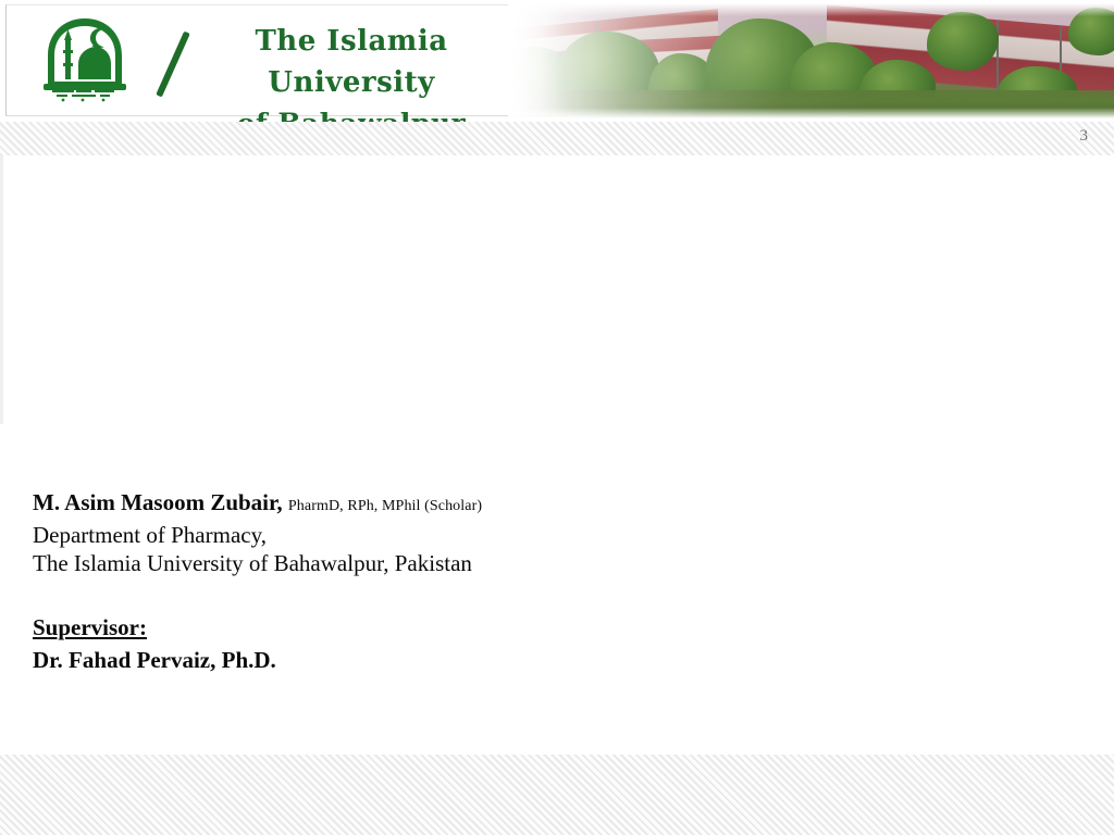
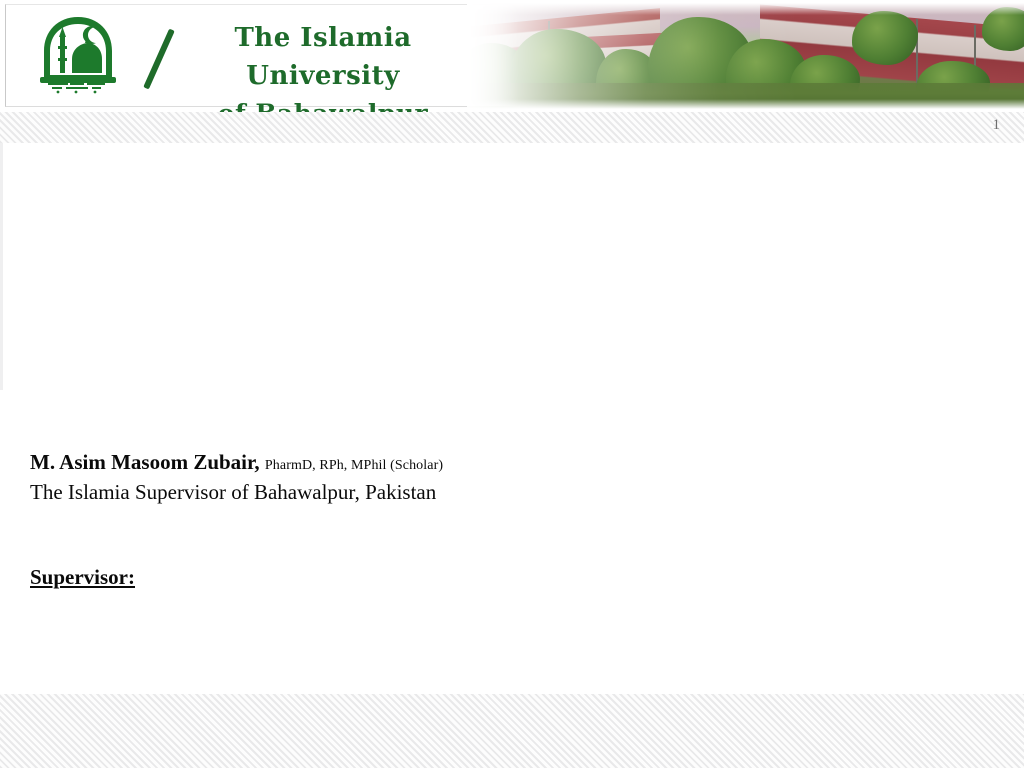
  The Islamia University
- 3
+ 1
  M. Asim Masoom Zubair, PharmD, RPh, MPhil (Scholar)
- Department of Pharmacy,
- The Islamia University of Bahawalpur, Pakistan
+ The Islamia Supervisor of Bahawalpur, Pakistan
  Supervisor:
- Dr. Fahad Pervaiz, Ph.D.
